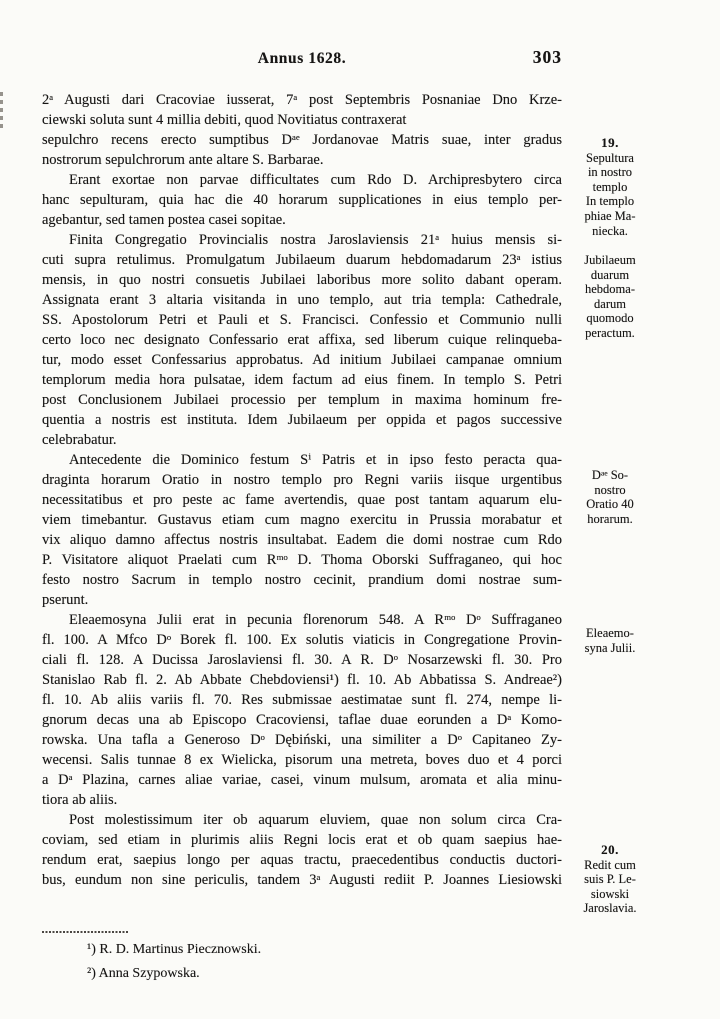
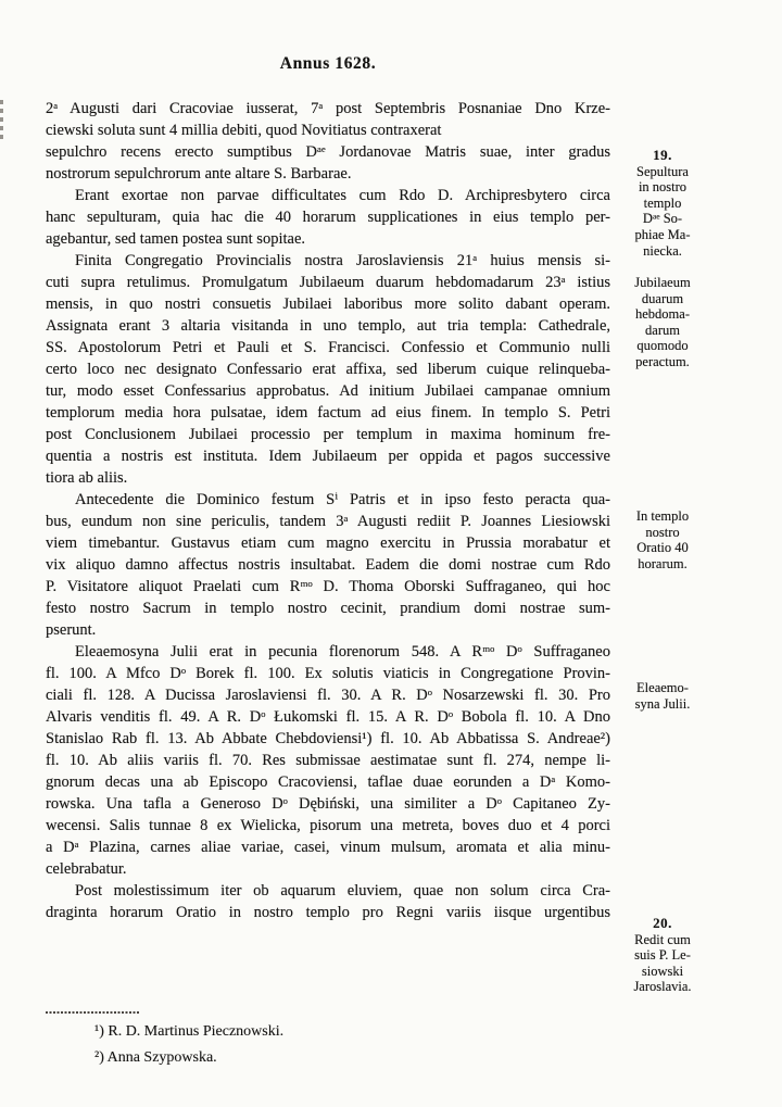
  Annus 1628.
- 303
  2ᵃ Augusti dari Cracoviae iusserat, 7ᵃ post Septembris Posnaniae Dno Krze-
  ciewski soluta sunt 4 millia debiti, quod Novitiatus contraxerat
  sepulchro recens erecto sumptibus Dᵃᵉ Jordanovae Matris suae, inter gradus
  nostrorum sepulchrorum ante altare S. Barbarae.
  Erant exortae non parvae difficultates cum Rdo D. Archipresbytero circa
  hanc sepulturam, quia hac die 40 horarum supplicationes in eius templo per-
- agebantur, sed tamen postea casei sopitae.
+ agebantur, sed tamen postea sunt sopitae.
  Finita Congregatio Provincialis nostra Jaroslaviensis 21ᵃ huius mensis si-
  cuti supra retulimus. Promulgatum Jubilaeum duarum hebdomadarum 23ᵃ istius
  mensis, in quo nostri consuetis Jubilaei laboribus more solito dabant operam.
  Assignata erant 3 altaria visitanda in uno templo, aut tria templa: Cathedrale,
  SS. Apostolorum Petri et Pauli et S. Francisci. Confessio et Communio nulli
  certo loco nec designato Confessario erat affixa, sed liberum cuique relinqueba-
  tur, modo esset Confessarius approbatus. Ad initium Jubilaei campanae omnium
  templorum media hora pulsatae, idem factum ad eius finem. In templo S. Petri
  post Conclusionem Jubilaei processio per templum in maxima hominum fre-
  quentia a nostris est instituta. Idem Jubilaeum per oppida et pagos successive
- celebrabatur.
+ tiora ab aliis.
  Antecedente die Dominico festum Sⁱ Patris et in ipso festo peracta qua-
- draginta horarum Oratio in nostro templo pro Regni variis iisque urgentibus
+ bus, eundum non sine periculis, tandem 3ᵃ Augusti rediit P. Joannes Liesiowski
- necessitatibus et pro peste ac fame avertendis, quae post tantam aquarum elu-
  viem timebantur. Gustavus etiam cum magno exercitu in Prussia morabatur et
  vix aliquo damno affectus nostris insultabat. Eadem die domi nostrae cum Rdo
  P. Visitatore aliquot Praelati cum Rᵐᵒ D. Thoma Oborski Suffraganeo, qui hoc
  festo nostro Sacrum in templo nostro cecinit, prandium domi nostrae sum-
  pserunt.
  Eleaemosyna Julii erat in pecunia florenorum 548. A Rᵐᵒ Dᵒ Suffraganeo
  fl. 100. A Mfco Dᵒ Borek fl. 100. Ex solutis viaticis in Congregatione Provin-
  ciali fl. 128. A Ducissa Jaroslaviensi fl. 30. A R. Dᵒ Nosarzewski fl. 30. Pro
+ Alvaris venditis fl. 49. A R. Dᵒ Łukomski fl. 15. A R. Dᵒ Bobola fl. 10. A Dno
- Stanislao Rab fl. 2. Ab Abbate Chebdoviensi¹) fl. 10. Ab Abbatissa S. Andreae²)
+ Stanislao Rab fl. 13. Ab Abbate Chebdoviensi¹) fl. 10. Ab Abbatissa S. Andreae²)
  fl. 10. Ab aliis variis fl. 70. Res submissae aestimatae sunt fl. 274, nempe li-
  gnorum decas una ab Episcopo Cracoviensi, taflae duae eorunden a Dᵃ Komo-
  rowska. Una tafla a Generoso Dᵒ Dębiński, una similiter a Dᵒ Capitaneo Zy-
  wecensi. Salis tunnae 8 ex Wielicka, pisorum una metreta, boves duo et 4 porci
  a Dᵃ Plazina, carnes aliae variae, casei, vinum mulsum, aromata et alia minu-
- tiora ab aliis.
+ celebrabatur.
  Post molestissimum iter ob aquarum eluviem, quae non solum circa Cra-
- coviam, sed etiam in plurimis aliis Regni locis erat et ob quam saepius hae-
- rendum erat, saepius longo per aquas tractu, praecedentibus conductis ductori-
- bus, eundum non sine periculis, tandem 3ᵃ Augusti rediit P. Joannes Liesiowski
+ draginta horarum Oratio in nostro templo pro Regni variis iisque urgentibus
  19.
  Sepultura
  in nostro
  templo
- In templo
+ Dᵃᵉ So-
  phiae Ma-
  niecka.
  Jubilaeum
  duarum
  hebdoma-
  darum
  quomodo
  peractum.
- Dᵃᵉ So-
+ In templo
  nostro
  Oratio 40
  horarum.
  Eleaemo-
  syna Julii.
  20.
  Redit cum
  suis P. Le-
  siowski
  Jaroslavia.
  ¹) R. D. Martinus Piecznowski.
  ²) Anna Szypowska.
